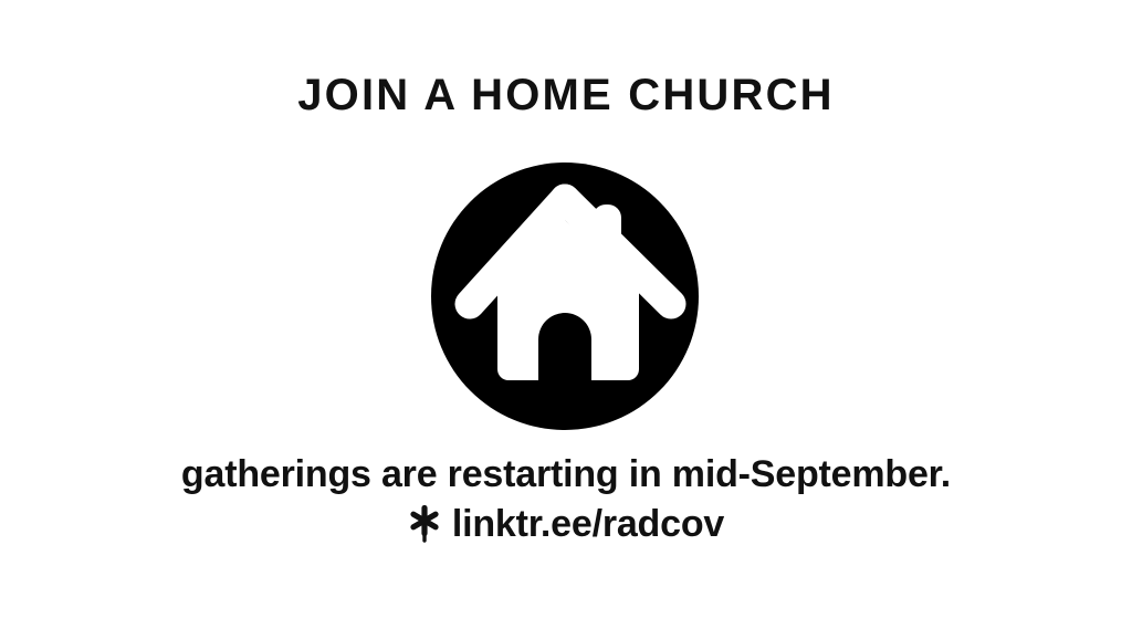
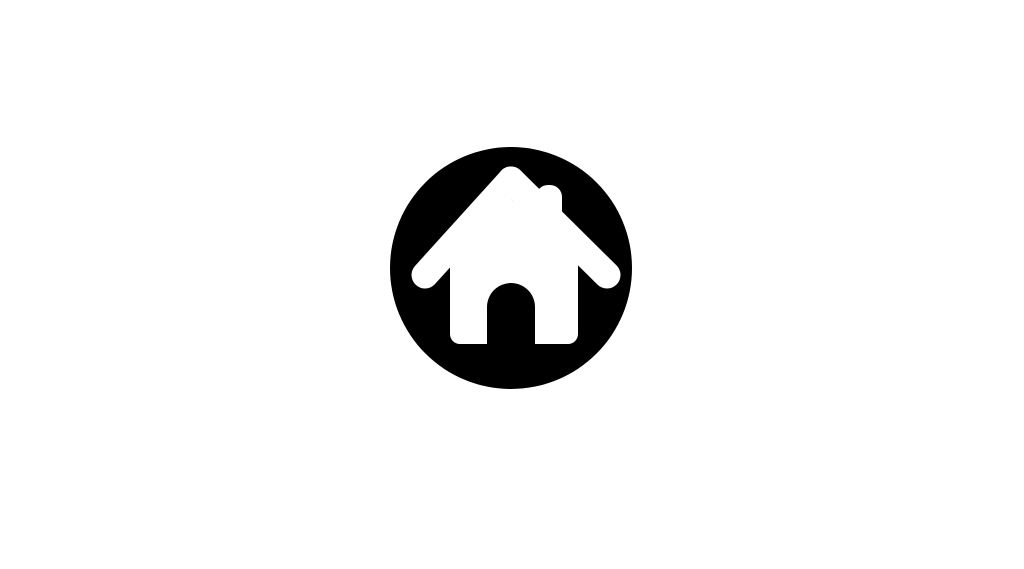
- JOIN A HOME CHURCH
- gatherings are restarting in mid-September.
- linktr.ee/radcov
